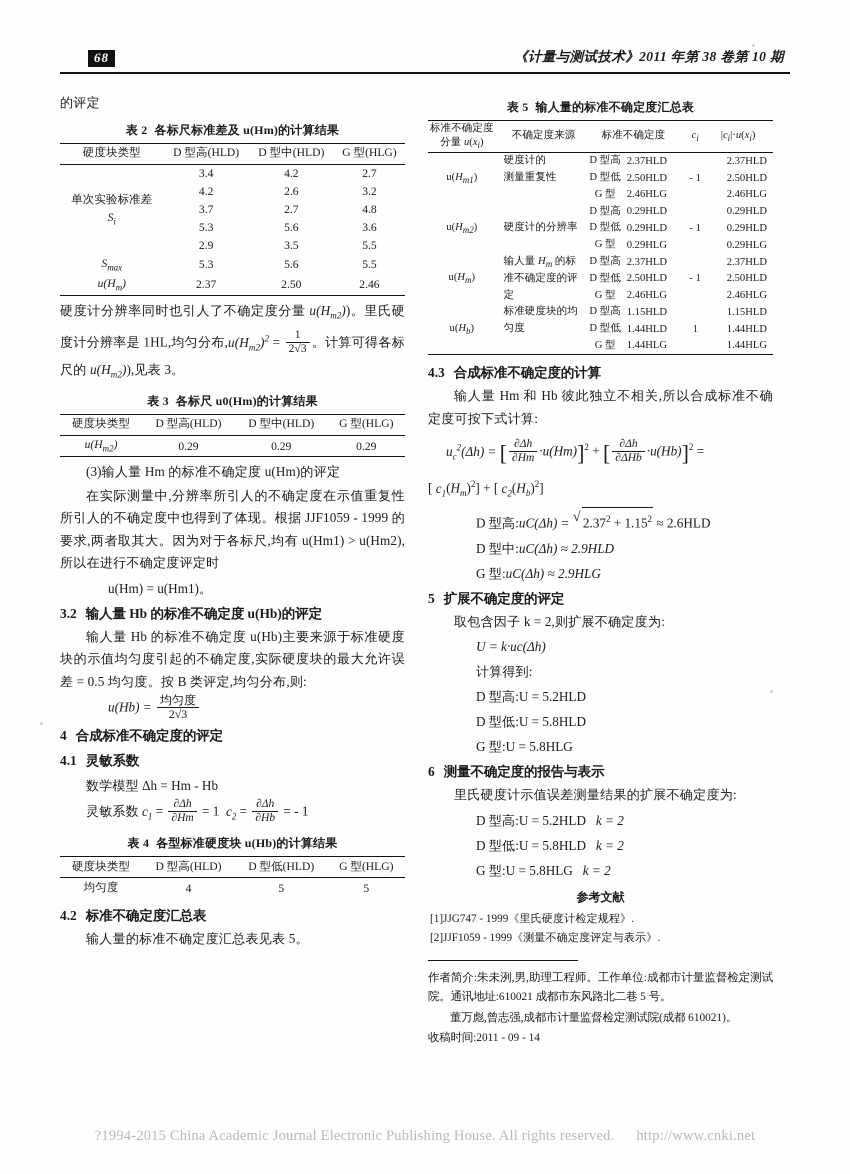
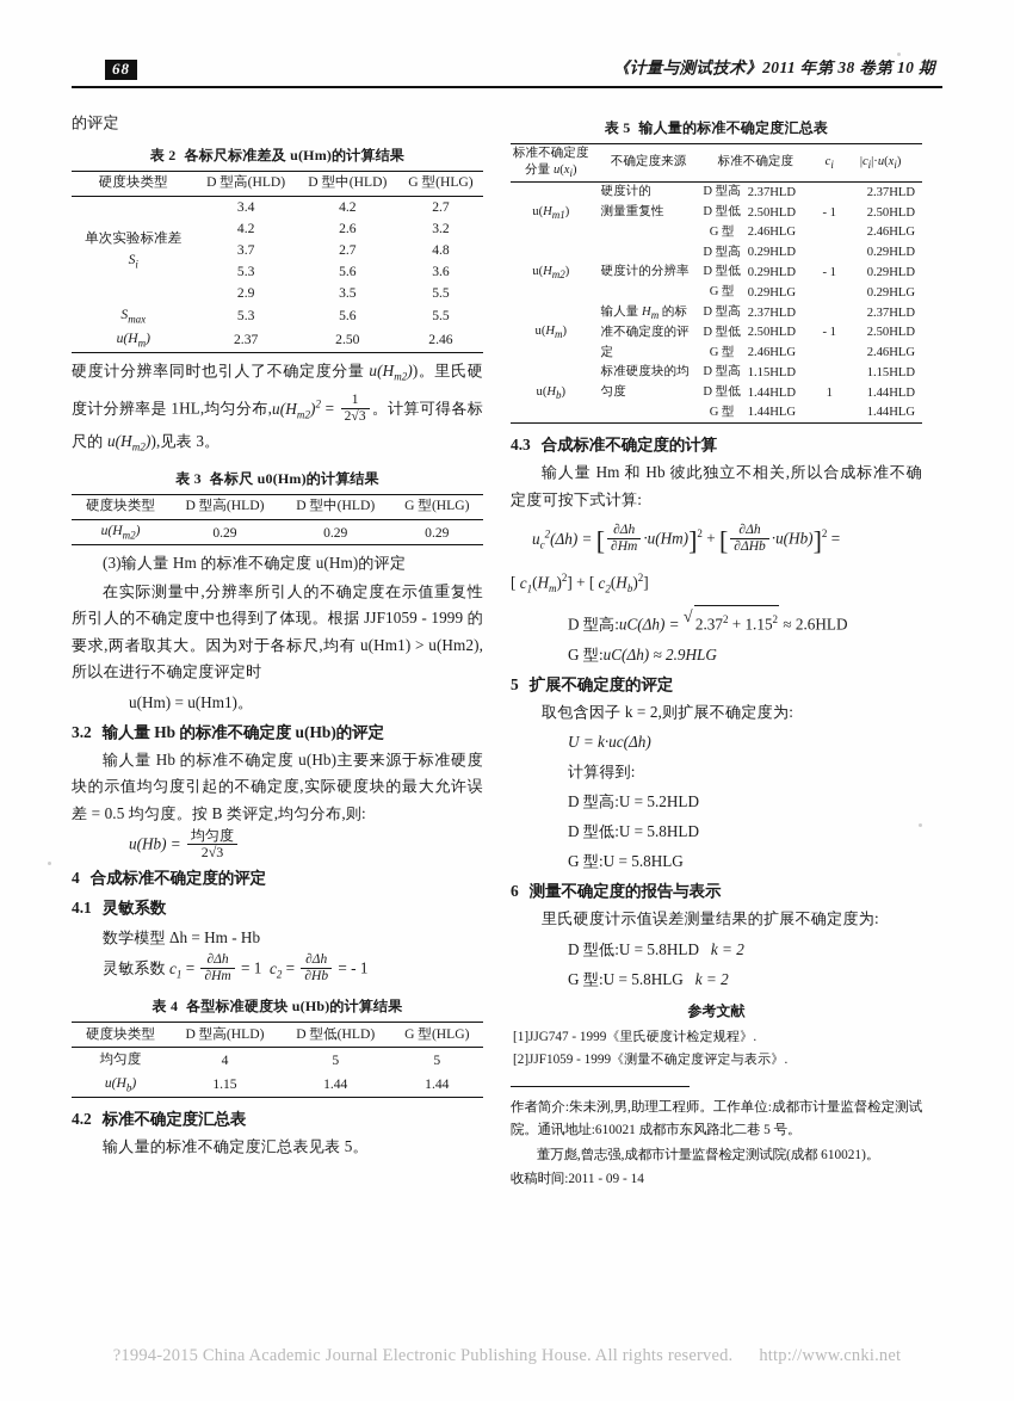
  68
  《计量与测试技术》2011 年第 38 卷第 10 期
  的评定
  表 2 各标尺标准差及 u(Hm)的计算结果
  硬度块类型	D 型高(HLD)	D 型中(HLD)	G 型(HLG)
  单次实验标准差 Si	3.4	4.2	2.7
  4.2	2.6	3.2
  3.7	2.7	4.8
  5.3	5.6	3.6
  2.9	3.5	5.5
  Smax	5.3	5.6	5.5
  u(Hm)	2.37	2.50	2.46
  硬度计分辨率同时也引人了不确定度分量 u(Hm2))。里氏硬度计分辨率是 1HL,均匀分布,u(Hm2)2 =
  1
  2√3
  。计算可得各标尺的 u(Hm2)),见表 3。
  表 3 各标尺 u0(Hm)的计算结果
  硬度块类型	D 型高(HLD)	D 型中(HLD)	G 型(HLG)
  u(Hm2)	0.29	0.29	0.29
  (3)输人量 Hm 的标准不确定度 u(Hm)的评定
  在实际测量中,分辨率所引人的不确定度在示值重复性所引人的不确定度中也得到了体现。根据 JJF1059 - 1999 的要求,两者取其大。因为对于各标尺,均有 u(Hm1) > u(Hm2),所以在进行不确定度评定时
  u(Hm) = u(Hm1)。
  3.2 输人量 Hb 的标准不确定度 u(Hb)的评定
  输人量 Hb 的标准不确定度 u(Hb)主要来源于标准硬度块的示值均匀度引起的不确定度,实际硬度块的最大允许误差 = 0.5 均匀度。按 B 类评定,均匀分布,则:
  u(Hb) =
  均匀度
  2√3
  4 合成标准不确定度的评定
  4.1 灵敏系数
  数学模型 Δh = Hm - Hb
  灵敏系数 c1 =
  ∂Δh
  ∂Hm
  = 1 c2 =
  ∂Δh
  ∂Hb
  = - 1
  表 4 各型标准硬度块 u(Hb)的计算结果
  硬度块类型	D 型高(HLD)	D 型低(HLD)	G 型(HLG)
  均匀度	4	5	5
+ u(Hb)	1.15	1.44	1.44
  4.2 标准不确定度汇总表
  输人量的标准不确定度汇总表见表 5。
  表 5 输人量的标准不确定度汇总表
  标准不确定度 分量 u(xi)	不确定度来源	标准不确定度	ci	|ci|·u(xi)
  u(Hm1)	硬度计的	D 型高	2.37HLD	- 1	2.37HLD
  测量重复性	D 型低	2.50HLD	2.50HLD
  	G 型	2.46HLG	2.46HLG
  u(Hm2)		D 型高	0.29HLD	- 1	0.29HLD
  硬度计的分辨率	D 型低	0.29HLD	0.29HLD
  	G 型	0.29HLG	0.29HLG
  u(Hm)	输人量 Hm 的标	D 型高	2.37HLD	- 1	2.37HLD
  准不确定度的评	D 型低	2.50HLD	2.50HLD
  定	G 型	2.46HLG	2.46HLG
  u(Hb)	标准硬度块的均	D 型高	1.15HLD	1	1.15HLD
  匀度	D 型低	1.44HLD	1.44HLD
  	G 型	1.44HLG	1.44HLG
  4.3 合成标准不确定度的计算
  输人量 Hm 和 Hb 彼此独立不相关,所以合成标准不确定度可按下式计算:
  uc2(Δh) = [
  ∂Δh
  ∂Hm
  ·u(Hm)]2 + [
  ∂Δh
  ∂ΔHb
  ·u(Hb)]2 =
  [ c1(Hm)2] + [ c2(Hb)2]
  D 型高:uC(Δh) = 2.372 + 1.152 ≈ 2.6HLD
- D 型中:uC(Δh) ≈ 2.9HLD
  G 型:uC(Δh) ≈ 2.9HLG
  5 扩展不确定度的评定
  取包含因子 k = 2,则扩展不确定度为:
  U = k·uc(Δh)
  计算得到:
  D 型高:U = 5.2HLD
  D 型低:U = 5.8HLD
  G 型:U = 5.8HLG
  6 测量不确定度的报告与表示
  里氏硬度计示值误差测量结果的扩展不确定度为:
- D 型高:U = 5.2HLD k = 2
  D 型低:U = 5.8HLD k = 2
  G 型:U = 5.8HLG k = 2
  参考文献
  [1]JJG747 - 1999《里氏硬度计检定规程》.
  [2]JJF1059 - 1999《测量不确定度评定与表示》.
  作者简介:朱未洌,男,助理工程师。工作单位:成都市计量监督检定测试院。通讯地址:610021 成都市东风路北二巷 5 号。
  董万彪,曾志强,成都市计量监督检定测试院(成都 610021)。
  收稿时间:2011 - 09 - 14
  ?1994-2015 China Academic Journal Electronic Publishing House. All rights reserved. http://www.cnki.net
